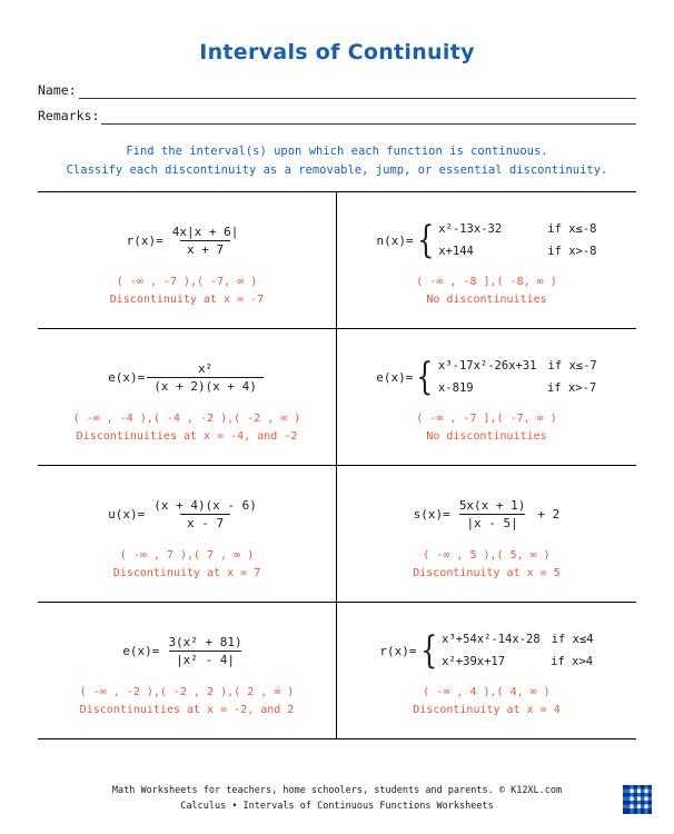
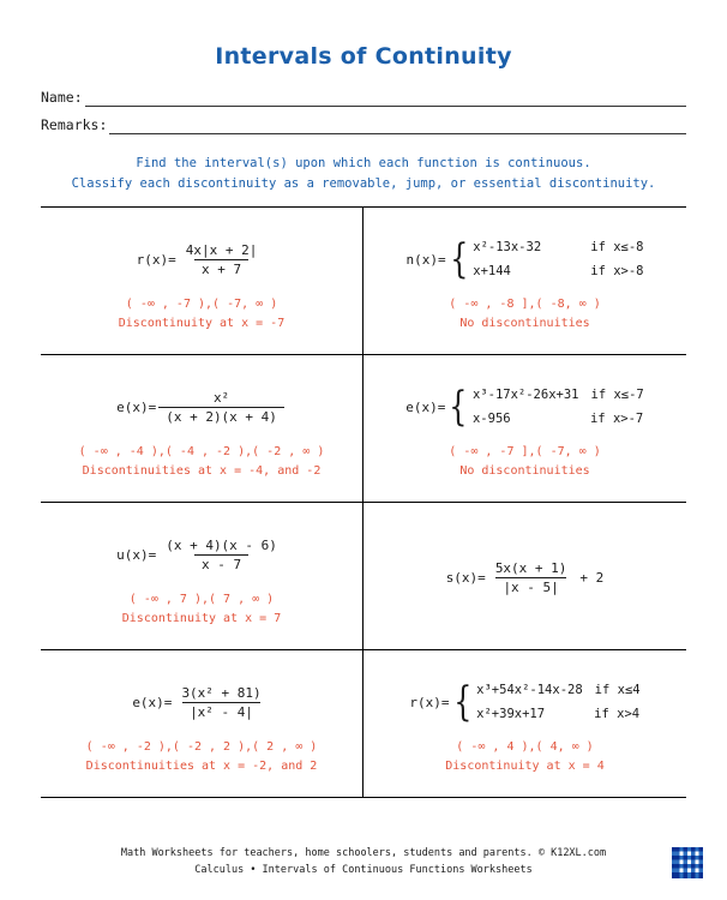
  Intervals of Continuity
  Name:
  Remarks:
  Find the interval(s) upon which each function is continuous.
  Classify each discontinuity as a removable, jump, or essential discontinuity.
  r(x)=
- 4x|x + 6|
+ 4x|x + 2|
  x + 7
  ( -∞ , -7 ),( -7, ∞ )
  Discontinuity at x = -7
  n(x)=
  {
  x²-13x-32
  if x≤-8
  x+144
  if x>-8
  ( -∞ , -8 ],( -8, ∞ )
  No discontinuities
  e(x)=
  x²
  (x + 2)(x + 4)
  ( -∞ , -4 ),( -4 , -2 ),( -2 , ∞ )
  Discontinuities at x = -4, and -2
  e(x)=
  {
  x³-17x²-26x+31
  if x≤-7
- x-819
+ x-956
  if x>-7
  ( -∞ , -7 ],( -7, ∞ )
  No discontinuities
  u(x)=
  (x + 4)(x - 6)
  x - 7
  ( -∞ , 7 ),( 7 , ∞ )
  Discontinuity at x = 7
  s(x)=
  5x(x + 1)
  |x - 5|
  + 2
- ( -∞ , 5 ),( 5, ∞ )
- Discontinuity at x = 5
  e(x)=
  3(x² + 81)
  |x² - 4|
  ( -∞ , -2 ),( -2 , 2 ),( 2 , ∞ )
  Discontinuities at x = -2, and 2
  r(x)=
  {
  x³+54x²-14x-28
  if x≤4
  x²+39x+17
  if x>4
  ( -∞ , 4 ),( 4, ∞ )
  Discontinuity at x = 4
  Math Worksheets for teachers, home schoolers, students and parents. © K12XL.com
  Calculus • Intervals of Continuous Functions Worksheets
